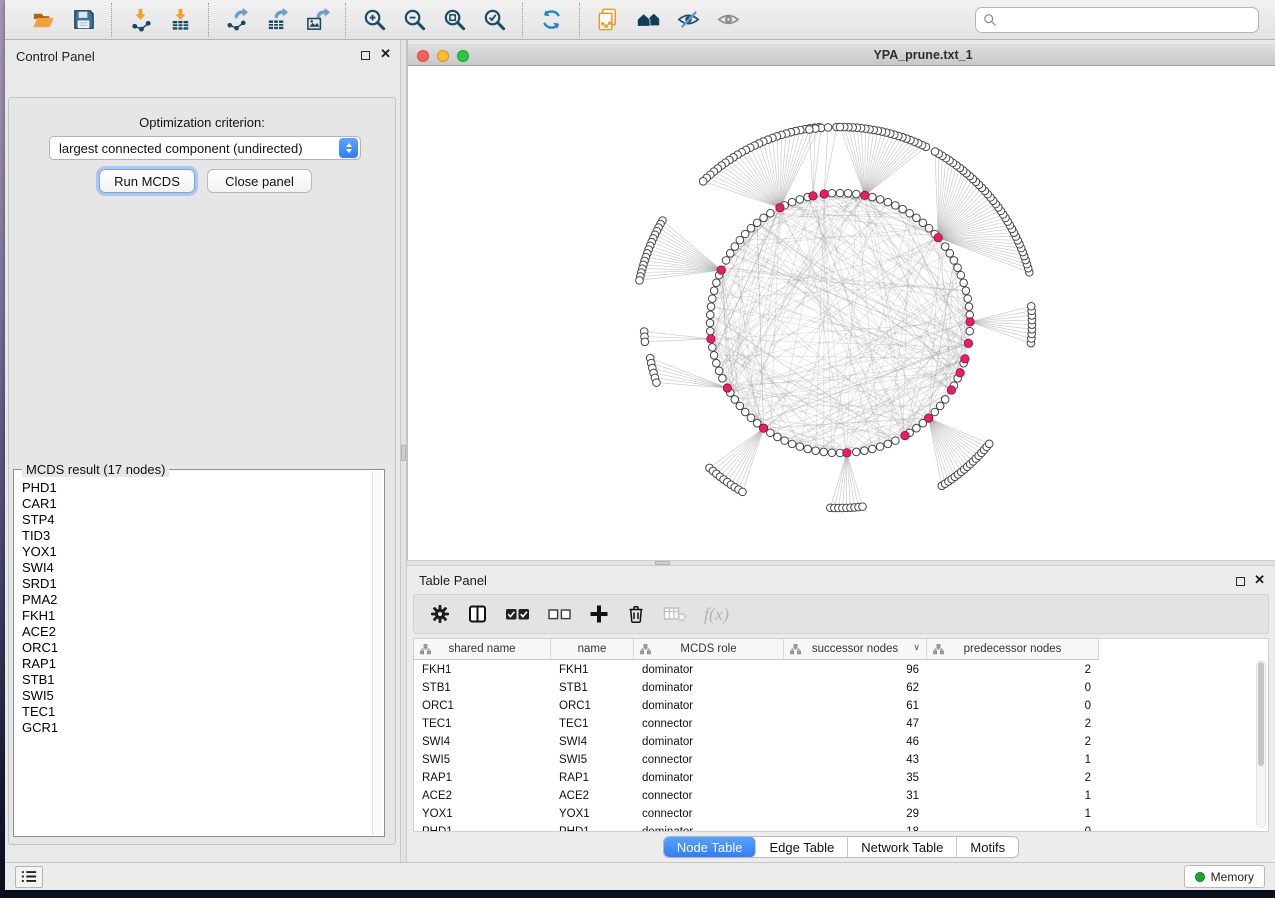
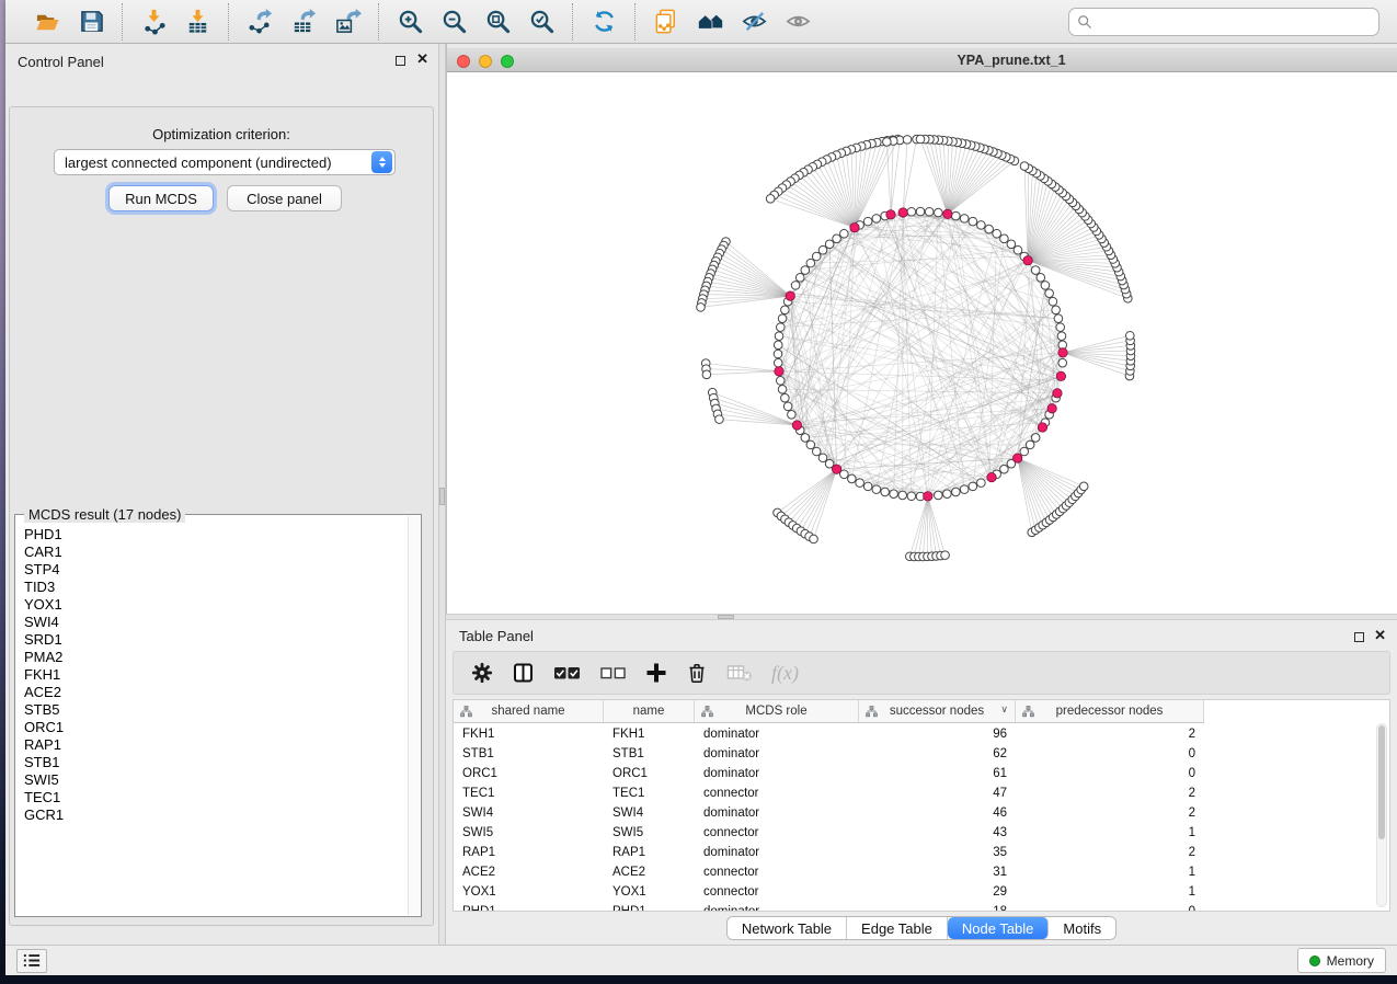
  Control Panel
  ✕
  Optimization criterion:
  largest connected component (undirected)
  Run MCDS
  Close panel
  MCDS result (17 nodes)
  PHD1
  CAR1
  STP4
  TID3
  YOX1
  SWI4
  SRD1
  PMA2
  FKH1
  ACE2
+ STB5
  ORC1
  RAP1
  STB1
  SWI5
  TEC1
  GCR1
  YPA_prune.txt_1
  Table Panel
  ✕
  f(x)
  shared name
  name
  MCDS role
  successor nodes
  ∨
  predecessor nodes
  FKH1
  FKH1
  dominator
  96
  2
  STB1
  STB1
  dominator
  62
  0
  ORC1
  ORC1
  dominator
  61
  0
  TEC1
  TEC1
  connector
  47
  2
  SWI4
  SWI4
  dominator
  46
  2
  SWI5
  SWI5
  connector
  43
  1
  RAP1
  RAP1
  dominator
  35
  2
  ACE2
  ACE2
  connector
  31
  1
  YOX1
  YOX1
  connector
  29
  1
- Node Table
+ Network Table
  Edge Table
- Network Table
+ Node Table
  Motifs
  Memory
